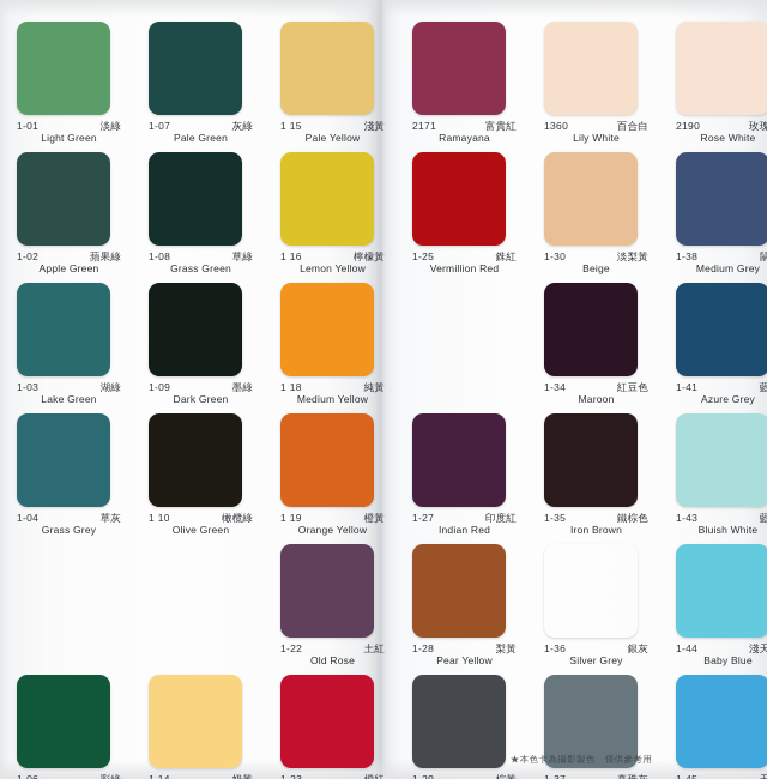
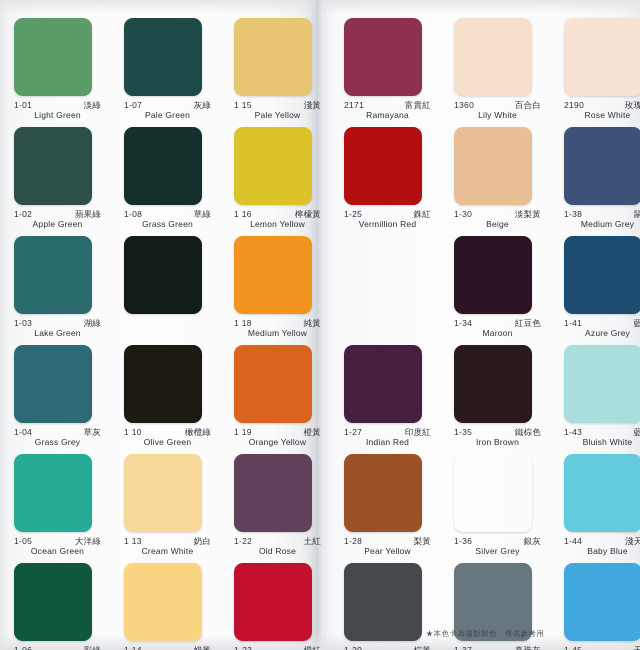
  1-01
  淡綠
  Light Green
  1-07
  灰綠
  Pale Green
  1 15
  淺黃
  Pale Yellow
  1-02
  蘋果綠
  Apple Green
  1-08
  草綠
  Grass Green
  1 16
  檸檬黃
  Lemon Yellow
  1-03
  湖綠
  Lake Green
- 1-09
- 墨綠
- Dark Green
  1 18
  純黃
  Medium Yellow
  1-04
  草灰
  Grass Grey
  1 10
  橄欖綠
  Olive Green
  1 19
  橙黃
  Orange Yellow
+ 1-05
+ 大洋綠
+ Ocean Green
+ 1 13
+ 奶白
+ Cream White
  1-22
  土紅
  Old Rose
  2171
  富貴紅
  Ramayana
  1360
  百合白
  Lily White
  2190
  Rose White
  1-25
  銖紅
  Vermillion Red
  1-30
  淡梨黃
  Beige
  1-38
  Medium Grey
  1-34
  紅豆色
  Maroon
  1-41
  Azure Grey
  1-27
  印度紅
  Indian Red
  1-35
  鐵棕色
  Iron Brown
  1-43
  Bluish White
  1-28
  梨黃
  Pear Yellow
  1-36
  銀灰
  Silver Grey
  1-44
  Baby Blue
  ★本色卡為攝影製色 僅供參考用
